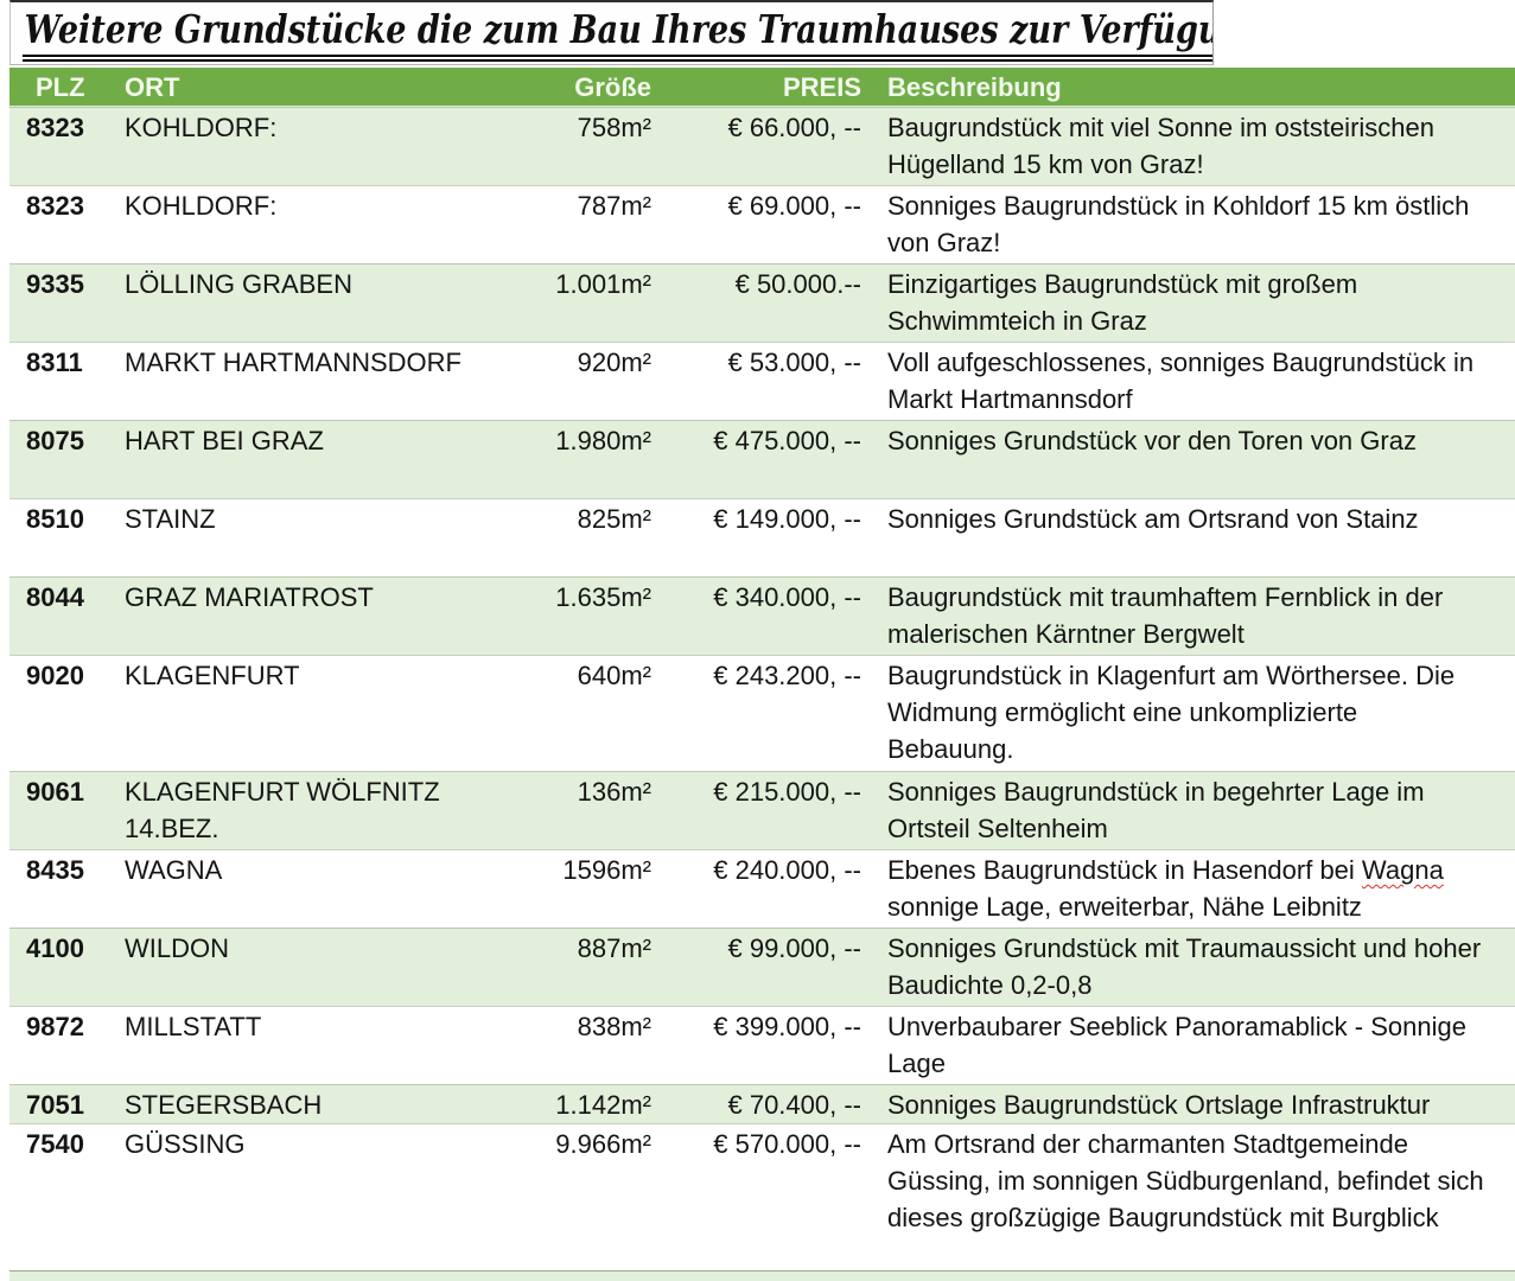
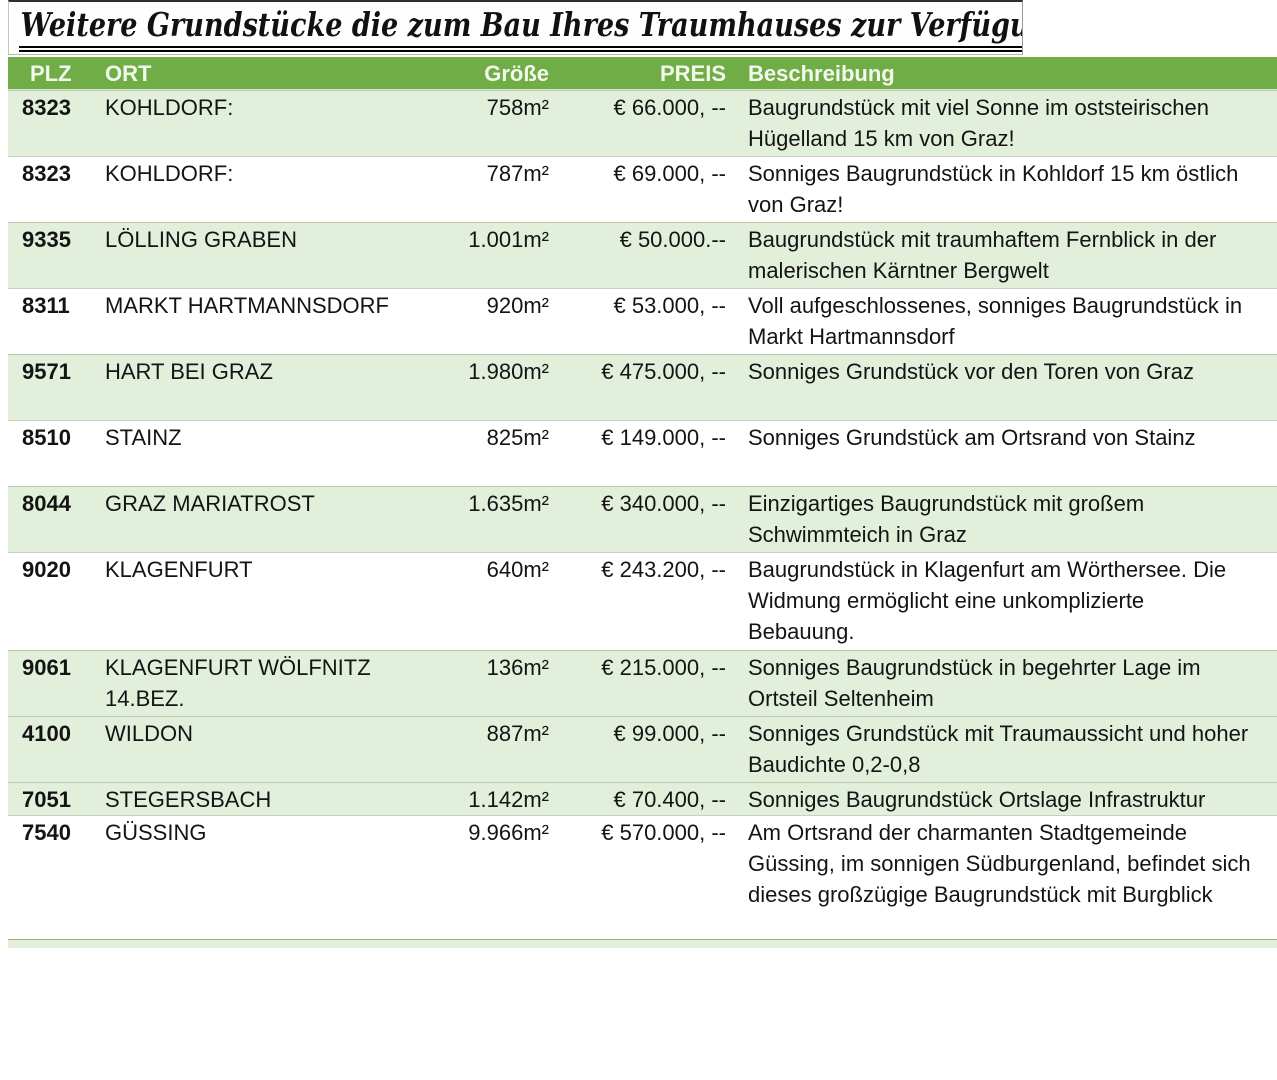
  Weitere Grundstücke die zum Bau Ihres Traumhauses zur Verfügu
  PLZ	ORT	Größe	PREIS	Beschreibung
  8323	KOHLDORF:	758m²	€ 66.000, --	Baugrundstück mit viel Sonne im oststeirischen Hügelland 15 km von Graz!
  8323	KOHLDORF:	787m²	€ 69.000, --	Sonniges Baugrundstück in Kohldorf 15 km östlich von Graz!
- 9335	LÖLLING GRABEN	1.001m²	€ 50.000.--	Einzigartiges Baugrundstück mit großem Schwimmteich in Graz
+ 9335	LÖLLING GRABEN	1.001m²	€ 50.000.--	Baugrundstück mit traumhaftem Fernblick in der malerischen Kärntner Bergwelt
  8311	MARKT HARTMANNSDORF	920m²	€ 53.000, --	Voll aufgeschlossenes, sonniges Baugrundstück in Markt Hartmannsdorf
- 8075	HART BEI GRAZ	1.980m²	€ 475.000, --	Sonniges Grundstück vor den Toren von Graz
+ 9571	HART BEI GRAZ	1.980m²	€ 475.000, --	Sonniges Grundstück vor den Toren von Graz
  8510	STAINZ	825m²	€ 149.000, --	Sonniges Grundstück am Ortsrand von Stainz
- 8044	GRAZ MARIATROST	1.635m²	€ 340.000, --	Baugrundstück mit traumhaftem Fernblick in der malerischen Kärntner Bergwelt
+ 8044	GRAZ MARIATROST	1.635m²	€ 340.000, --	Einzigartiges Baugrundstück mit großem Schwimmteich in Graz
  9020	KLAGENFURT	640m²	€ 243.200, --	Baugrundstück in Klagenfurt am Wörthersee. Die Widmung ermöglicht eine unkomplizierte Bebauung.
  9061	KLAGENFURT WÖLFNITZ 14.BEZ.	136m²	€ 215.000, --	Sonniges Baugrundstück in begehrter Lage im Ortsteil Seltenheim
- 8435	WAGNA	1596m²	€ 240.000, --	Ebenes Baugrundstück in Hasendorf bei Wagna sonnige Lage, erweiterbar, Nähe Leibnitz
  4100	WILDON	887m²	€ 99.000, --	Sonniges Grundstück mit Traumaussicht und hoher Baudichte 0,2-0,8
- 9872	MILLSTATT	838m²	€ 399.000, --	Unverbaubarer Seeblick Panoramablick - Sonnige Lage
  7051	STEGERSBACH	1.142m²	€ 70.400, --	Sonniges Baugrundstück Ortslage Infrastruktur
  7540	GÜSSING	9.966m²	€ 570.000, --	Am Ortsrand der charmanten Stadtgemeinde Güssing, im sonnigen Südburgenland, befindet sich dieses großzügige Baugrundstück mit Burgblick
